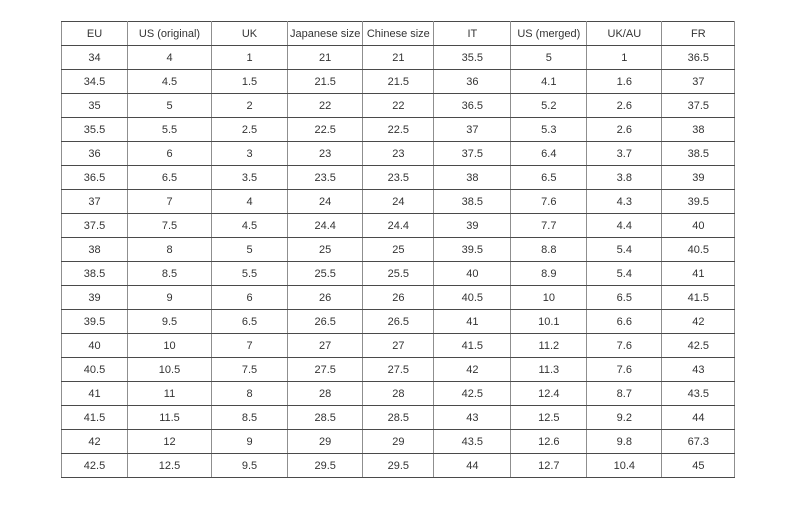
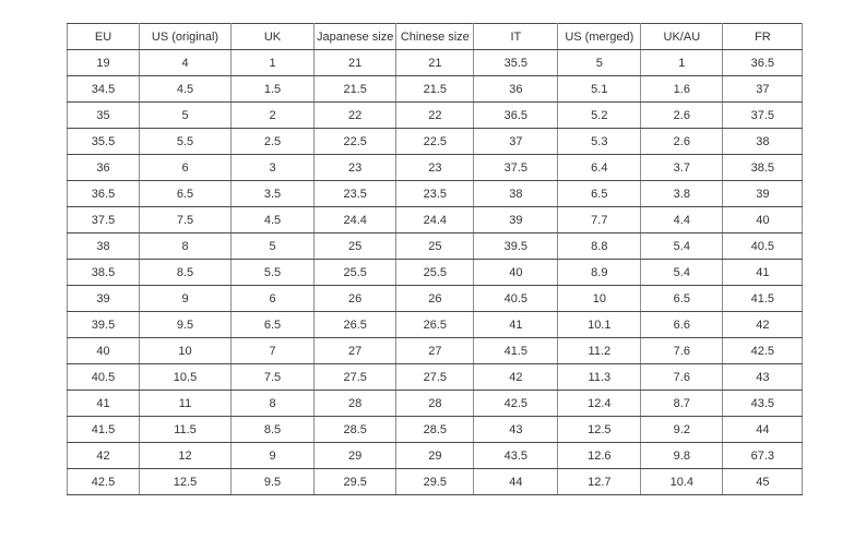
  EU	US (original)	UK	Japanese size	Chinese size	IT	US (merged)	UK/AU	FR
- 34	4	1	21	21	35.5	5	1	36.5
+ 19	4	1	21	21	35.5	5	1	36.5
- 34.5	4.5	1.5	21.5	21.5	36	4.1	1.6	37
+ 34.5	4.5	1.5	21.5	21.5	36	5.1	1.6	37
  35	5	2	22	22	36.5	5.2	2.6	37.5
  35.5	5.5	2.5	22.5	22.5	37	5.3	2.6	38
  36	6	3	23	23	37.5	6.4	3.7	38.5
  36.5	6.5	3.5	23.5	23.5	38	6.5	3.8	39
- 37	7	4	24	24	38.5	7.6	4.3	39.5
  37.5	7.5	4.5	24.4	24.4	39	7.7	4.4	40
  38	8	5	25	25	39.5	8.8	5.4	40.5
  38.5	8.5	5.5	25.5	25.5	40	8.9	5.4	41
  39	9	6	26	26	40.5	10	6.5	41.5
  39.5	9.5	6.5	26.5	26.5	41	10.1	6.6	42
  40	10	7	27	27	41.5	11.2	7.6	42.5
  40.5	10.5	7.5	27.5	27.5	42	11.3	7.6	43
  41	11	8	28	28	42.5	12.4	8.7	43.5
  41.5	11.5	8.5	28.5	28.5	43	12.5	9.2	44
  42	12	9	29	29	43.5	12.6	9.8	67.3
  42.5	12.5	9.5	29.5	29.5	44	12.7	10.4	45
